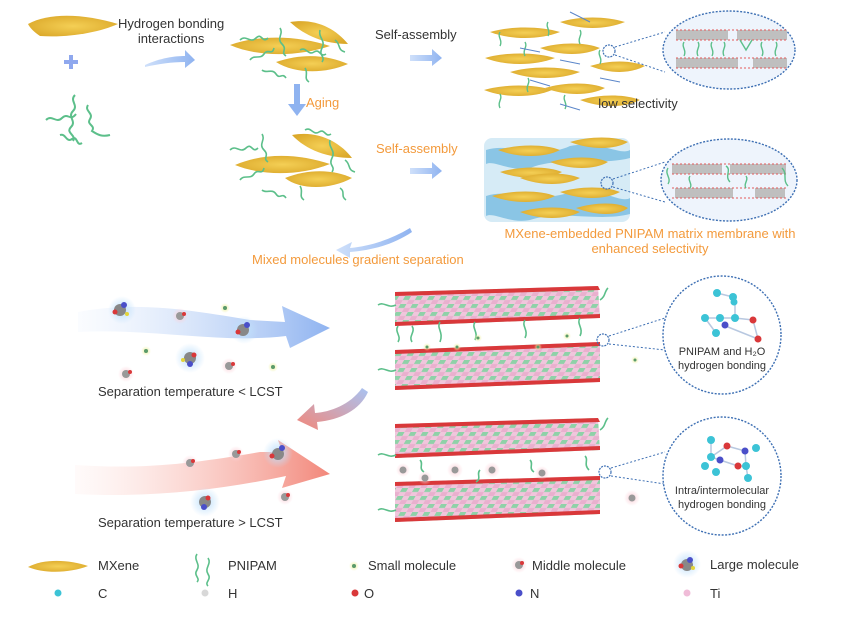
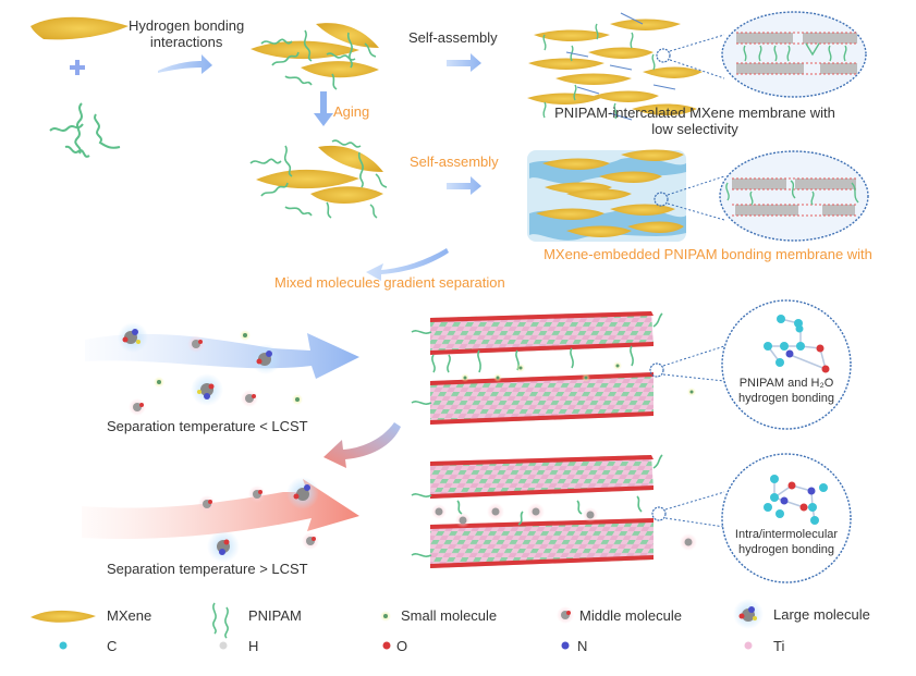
  Hydrogen bonding
  interactions
  Aging
  Self-assembly
  Self-assembly
+ PNIPAM-intercalated MXene membrane with
  low selectivity
- MXene-embedded PNIPAM matrix membrane with
+ MXene-embedded PNIPAM bonding membrane with
- enhanced selectivity
  Mixed molecules gradient separation
  Separation temperature < LCST
  Separation temperature > LCST
  PNIPAM and H₂O
  hydrogen bonding
  Intra/intermolecular
  hydrogen bonding
  MXene
  PNIPAM
  Small molecule
  Middle molecule
  Large molecule
  C
  H
  O
  N
  Ti
